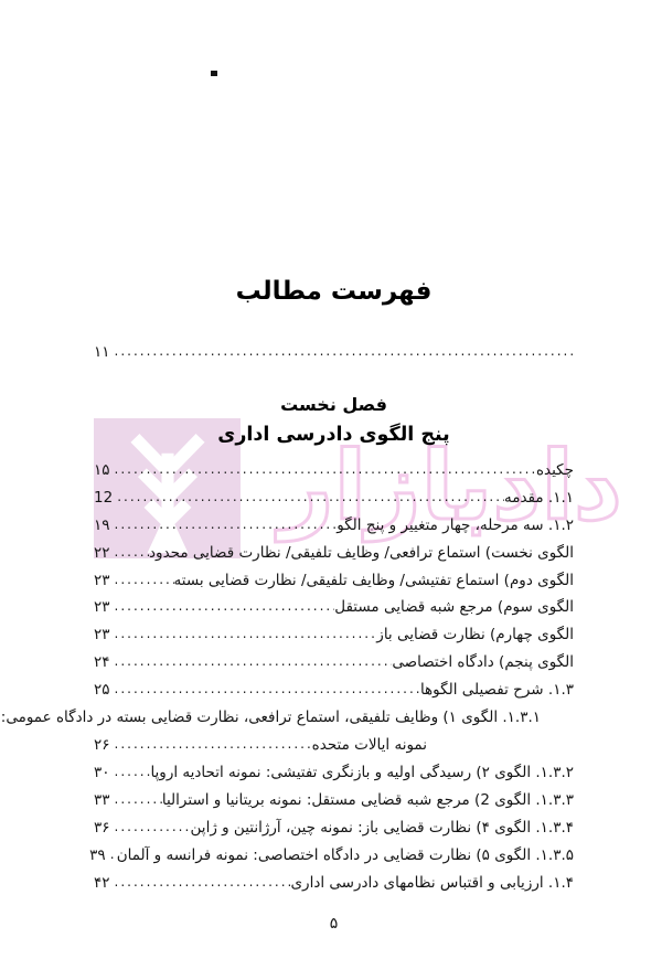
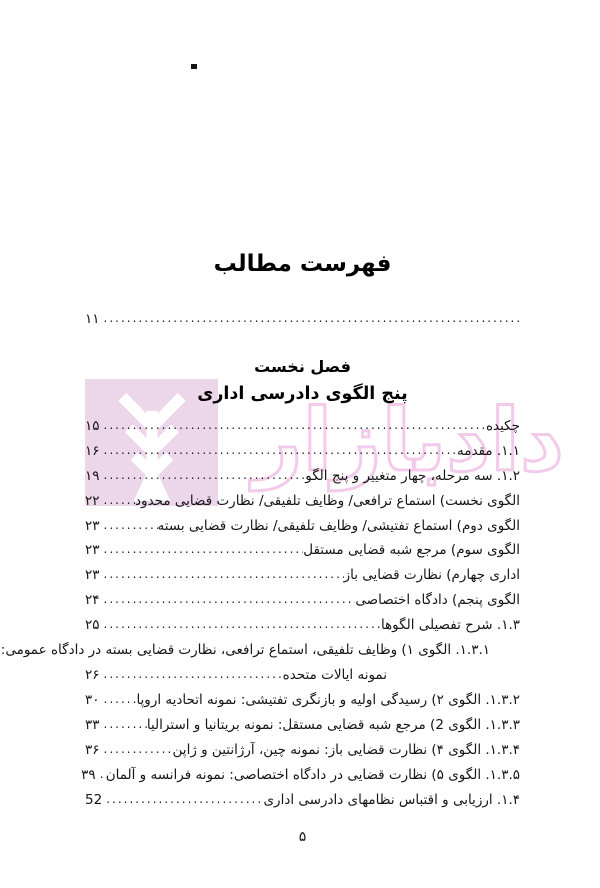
  دادبازار
  فهرست مطالب
  ۱۱
  فصل نخست
  پنج الگوی دادرسی اداری
  چکیده
  ۱۵
  ۱.۱. مقدمه
- 12
+ ۱۶
  ۱.۲. سه مرحله، چهار متغییر و پنج الگو
  ۱۹
  الگوی نخست) استماع ترافعی/ وظایف تلفیقی/ نظارت قضایی محدود
  ۲۲
  الگوی دوم) استماع تفتیشی/ وظایف تلفیقی/ نظارت قضایی بسته
  ۲۳
  الگوی سوم) مرجع شبه قضایی مستقل
  ۲۳
- الگوی چهارم) نظارت قضایی باز
+ اداری چهارم) نظارت قضایی باز
  ۲۳
  الگوی پنجم) دادگاه اختصاصی
  ۲۴
  ۱.۳. شرح تفصیلی الگوها
  ۲۵
  ۱.۳.۱. الگوی ۱) وظایف تلفیقی، استماع ترافعی، نظارت قضایی بسته در دادگاه عمومی:
  نمونه ایالات متحده
  ۲۶
  ۱.۳.۲. الگوی ۲) رسیدگی اولیه و بازنگری تفتیشی: نمونه اتحادیه اروپا
  ۳۰
  ۱.۳.۳. الگوی 2) مرجع شبه قضایی مستقل: نمونه بریتانیا و استرالیا
  ۳۳
  ۱.۳.۴. الگوی ۴) نظارت قضایی باز: نمونه چین، آرژانتین و ژاپن
  ۳۶
  ۱.۳.۵. الگوی ۵) نظارت قضایی در دادگاه اختصاصی: نمونه فرانسه و آلمان
  ۳۹
  ۱.۴. ارزیابی و اقتباس نظامهای دادرسی اداری
- ۴۲
+ 52
  ۵
